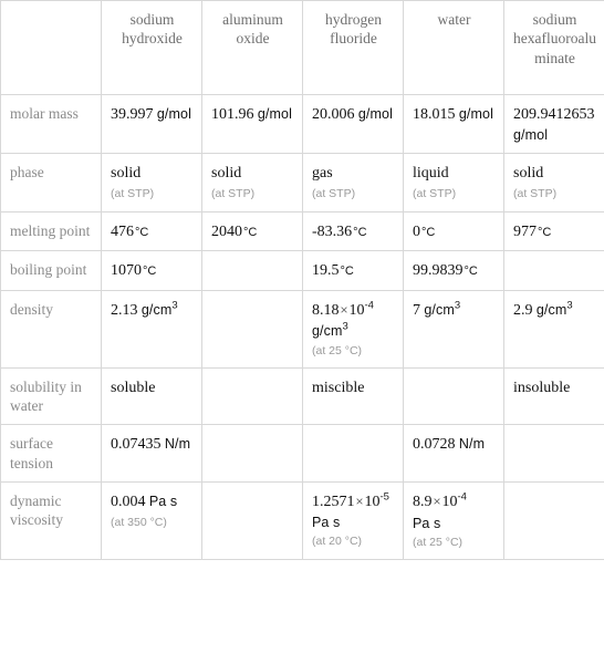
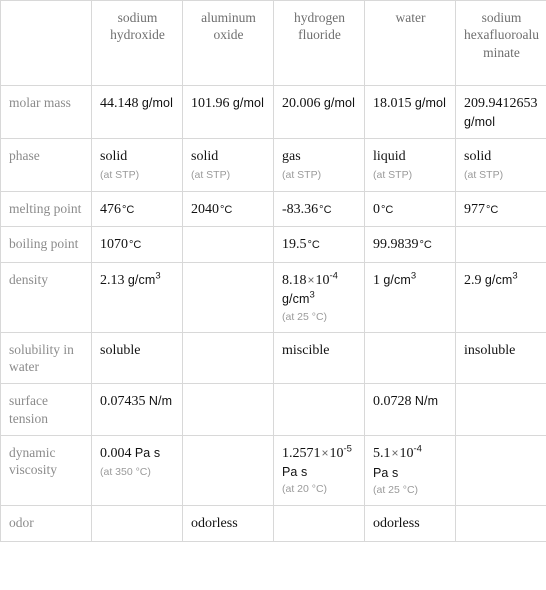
  	sodium hydroxide	aluminum oxide	hydrogen fluoride	water	sodium hexafluoroaluminate
- molar mass	39.997 g/mol	101.96 g/mol	20.006 g/mol	18.015 g/mol	209.9412653 g/mol
+ molar mass	44.148 g/mol	101.96 g/mol	20.006 g/mol	18.015 g/mol	209.9412653 g/mol
  phase	solid (at STP)	solid (at STP)	gas (at STP)	liquid (at STP)	solid (at STP)
  melting point	476°C	2040°C	-83.36°C	0°C	977°C
  boiling point	1070°C		19.5°C	99.9839°C
- density	2.13 g/cm3		8.18×10-4 g/cm3 (at 25 °C)	7 g/cm3	2.9 g/cm3
+ density	2.13 g/cm3		8.18×10-4 g/cm3 (at 25 °C)	1 g/cm3	2.9 g/cm3
  solubility in water	soluble		miscible		insoluble
  surface tension	0.07435 N/m			0.0728 N/m
- dynamic viscosity	0.004 Pa s (at 350 °C)		1.2571×10-5 Pa s (at 20 °C)	8.9×10-4 Pa s (at 25 °C)
+ dynamic viscosity	0.004 Pa s (at 350 °C)		1.2571×10-5 Pa s (at 20 °C)	5.1×10-4 Pa s (at 25 °C)
+ odor		odorless		odorless
